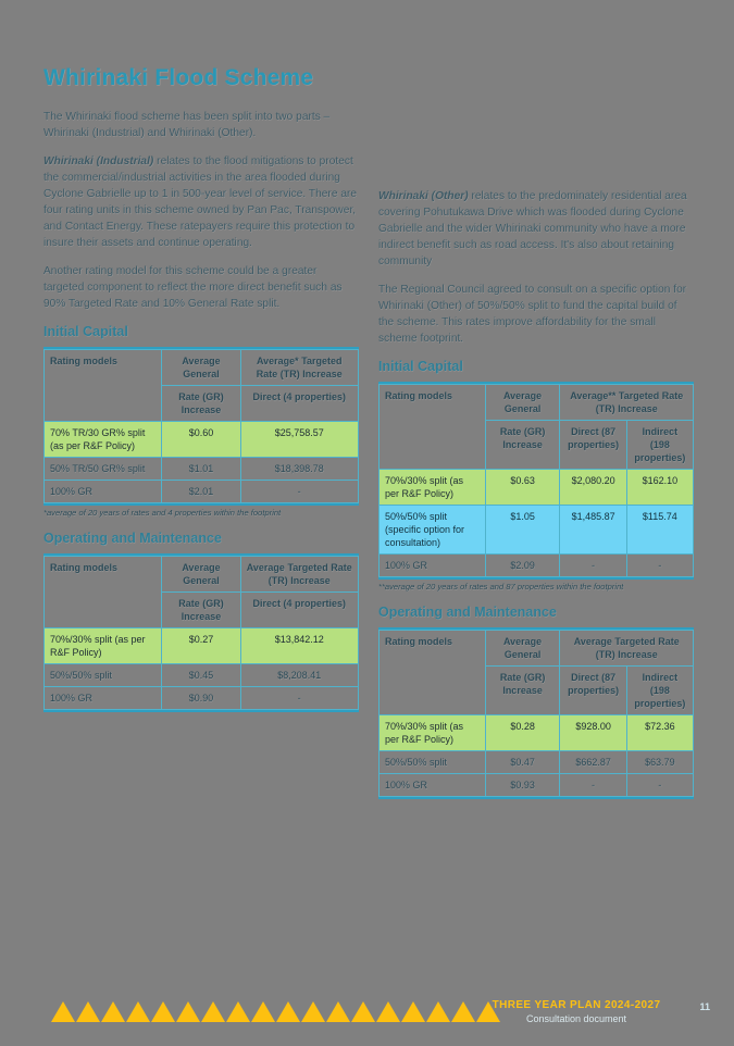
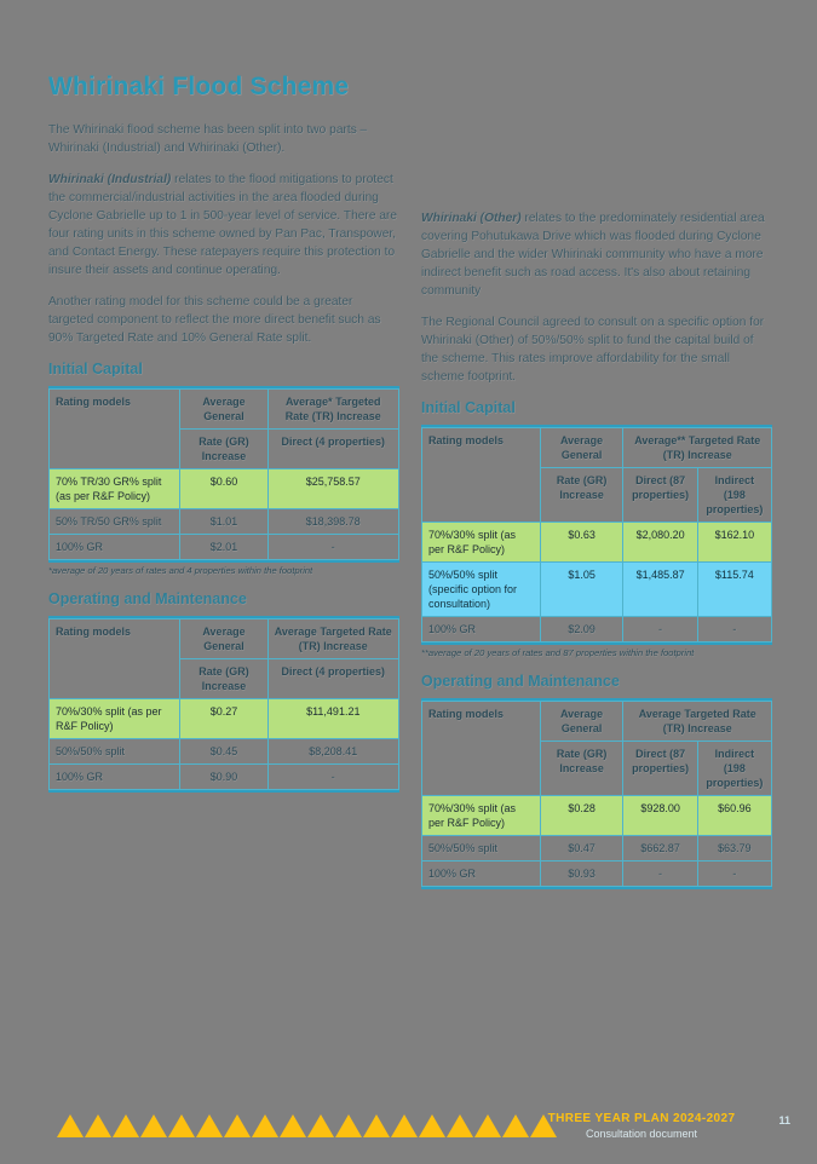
  Whirinaki Flood Scheme
  The Whirinaki flood scheme has been split into two parts – Whirinaki (Industrial) and Whirinaki (Other).
  Whirinaki (Industrial) relates to the flood mitigations to protect the commercial/industrial activities in the area flooded during Cyclone Gabrielle up to 1 in 500-year level of service. There are four rating units in this scheme owned by Pan Pac, Transpower, and Contact Energy. These ratepayers require this protection to insure their assets and continue operating.
  Another rating model for this scheme could be a greater targeted component to reflect the more direct benefit such as 90% Targeted Rate and 10% General Rate split.
  Initial Capital
  Rating models	Average General	Average* Targeted Rate (TR) Increase
  Rate (GR) Increase	Direct (4 properties)
  70% TR/30 GR% split (as per R&F Policy)	$0.60	$25,758.57
  50% TR/50 GR% split	$1.01	$18,398.78
  100% GR	$2.01	-
  *average of 20 years of rates and 4 properties within the footprint
  Operating and Maintenance
  Rating models	Average General	Average Targeted Rate (TR) Increase
  Rate (GR) Increase	Direct (4 properties)
- 70%/30% split (as per R&F Policy)	$0.27	$13,842.12
+ 70%/30% split (as per R&F Policy)	$0.27	$11,491.21
  50%/50% split	$0.45	$8,208.41
  100% GR	$0.90	-
  Whirinaki (Other) relates to the predominately residential area covering Pohutukawa Drive which was flooded during Cyclone Gabrielle and the wider Whirinaki community who have a more indirect benefit such as road access. It's also about retaining community
  The Regional Council agreed to consult on a specific option for Whirinaki (Other) of 50%/50% split to fund the capital build of the scheme. This rates improve affordability for the small scheme footprint.
  Initial Capital
  Rating models	Average General	Average** Targeted Rate (TR) Increase
  Rate (GR) Increase	Direct (87 properties)	Indirect (198 properties)
  70%/30% split (as per R&F Policy)	$0.63	$2,080.20	$162.10
  50%/50% split (specific option for consultation)	$1.05	$1,485.87	$115.74
  100% GR	$2.09	-	-
  **average of 20 years of rates and 87 properties within the footprint
  Operating and Maintenance
  Rating models	Average General	Average Targeted Rate (TR) Increase
  Rate (GR) Increase	Direct (87 properties)	Indirect (198 properties)
- 70%/30% split (as per R&F Policy)	$0.28	$928.00	$72.36
+ 70%/30% split (as per R&F Policy)	$0.28	$928.00	$60.96
  50%/50% split	$0.47	$662.87	$63.79
  100% GR	$0.93	-	-
  THREE YEAR PLAN 2024-2027
  Consultation document
  11
